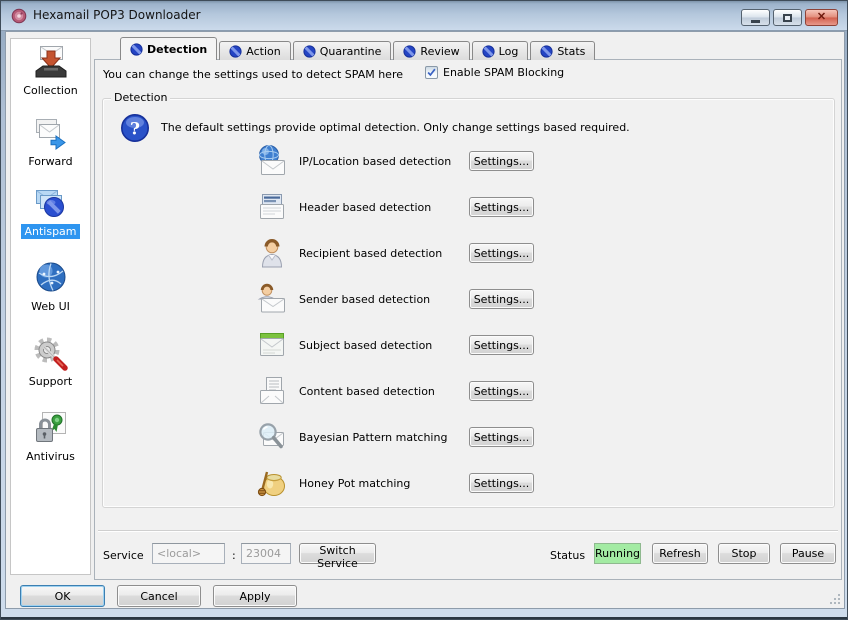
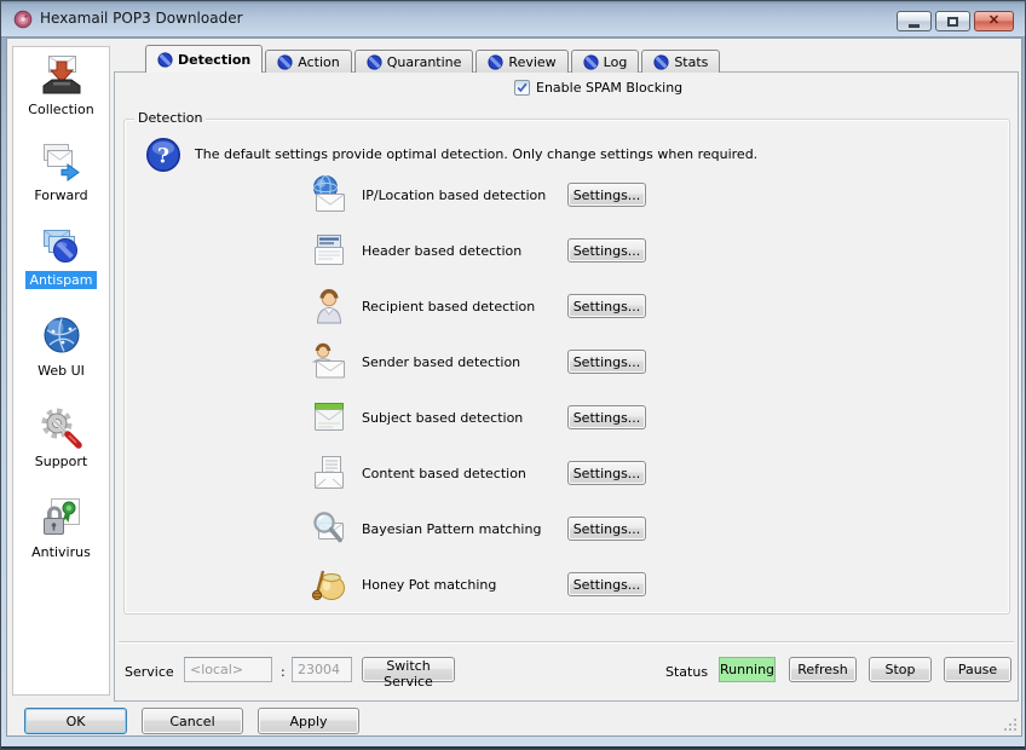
  Hexamail POP3 Downloader
  ✕
  Collection
  Forward
  Antispam
  Web UI
  Support
  Antivirus
  Detection
  Action
  Quarantine
  Review
  Log
  Stats
- You can change the settings used to detect SPAM here
  Enable SPAM Blocking
  Detection
  ?
- The default settings provide optimal detection. Only change settings based required.
+ The default settings provide optimal detection. Only change settings when required.
  IP/Location based detection
  Settings...
  Header based detection
  Settings...
  Recipient based detection
  Settings...
  Sender based detection
  Settings...
  Subject based detection
  Settings...
  Content based detection
  Settings...
  Bayesian Pattern matching
  Settings...
  Honey Pot matching
  Settings...
  Service
  <local>
  :
  23004
  Switch Service
  Status
  Running
  Refresh
  Stop
  Pause
  OK
  Cancel
  Apply
